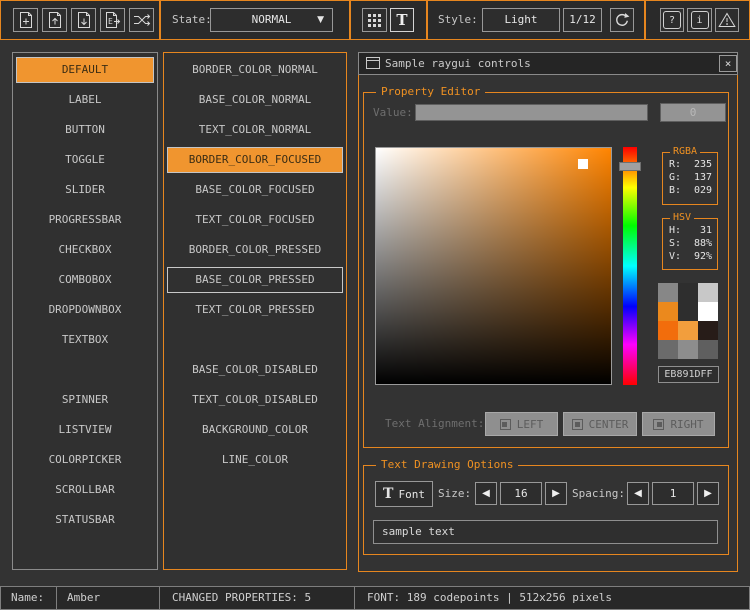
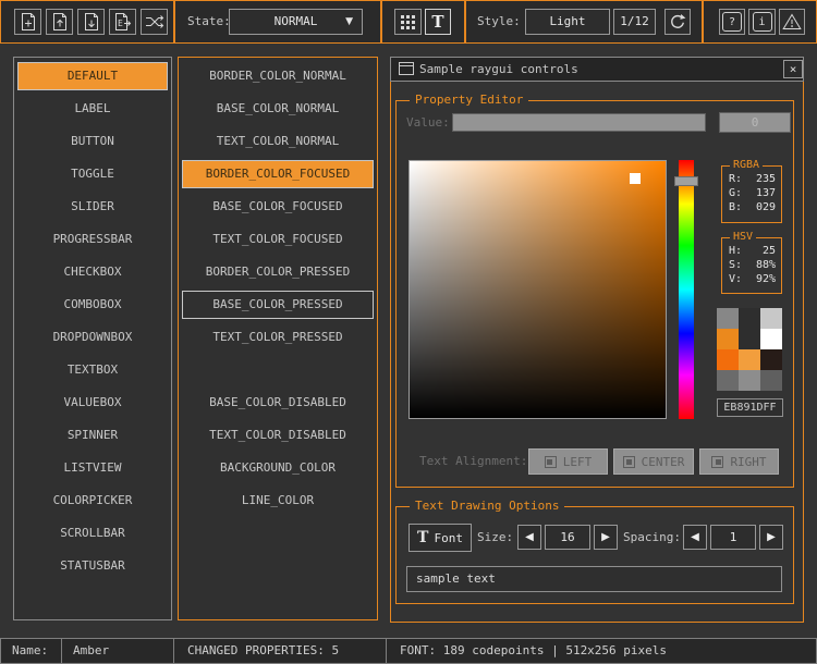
  E
  State:
  NORMAL
  ▼
  T
  Style:
  Light
  1/12
  ?
  i
  DEFAULT
  LABEL
  BUTTON
  TOGGLE
  SLIDER
  PROGRESSBAR
  CHECKBOX
  COMBOBOX
  DROPDOWNBOX
  TEXTBOX
+ VALUEBOX
  SPINNER
  LISTVIEW
  COLORPICKER
  SCROLLBAR
  STATUSBAR
  BORDER_COLOR_NORMAL
  BASE_COLOR_NORMAL
  TEXT_COLOR_NORMAL
  BORDER_COLOR_FOCUSED
  BASE_COLOR_FOCUSED
  TEXT_COLOR_FOCUSED
  BORDER_COLOR_PRESSED
  BASE_COLOR_PRESSED
  TEXT_COLOR_PRESSED
  BASE_COLOR_DISABLED
  TEXT_COLOR_DISABLED
  BACKGROUND_COLOR
  LINE_COLOR
  Sample raygui controls
  ×
  Property Editor
  Value:
  0
  RGBA
  R:
  235
  G:
  137
  B:
  029
  HSV
  H:
- 31
+ 25
  S:
  88%
  V:
  92%
  EB891DFF
  Text Alignment:
  LEFT
  CENTER
  RIGHT
  Text Drawing Options
  T
  Font
  Size:
  ◀
  16
  ▶
  Spacing:
  ◀
  1
  ▶
  sample text
  Name:
  Amber
  CHANGED PROPERTIES: 5
  FONT: 189 codepoints | 512x256 pixels
